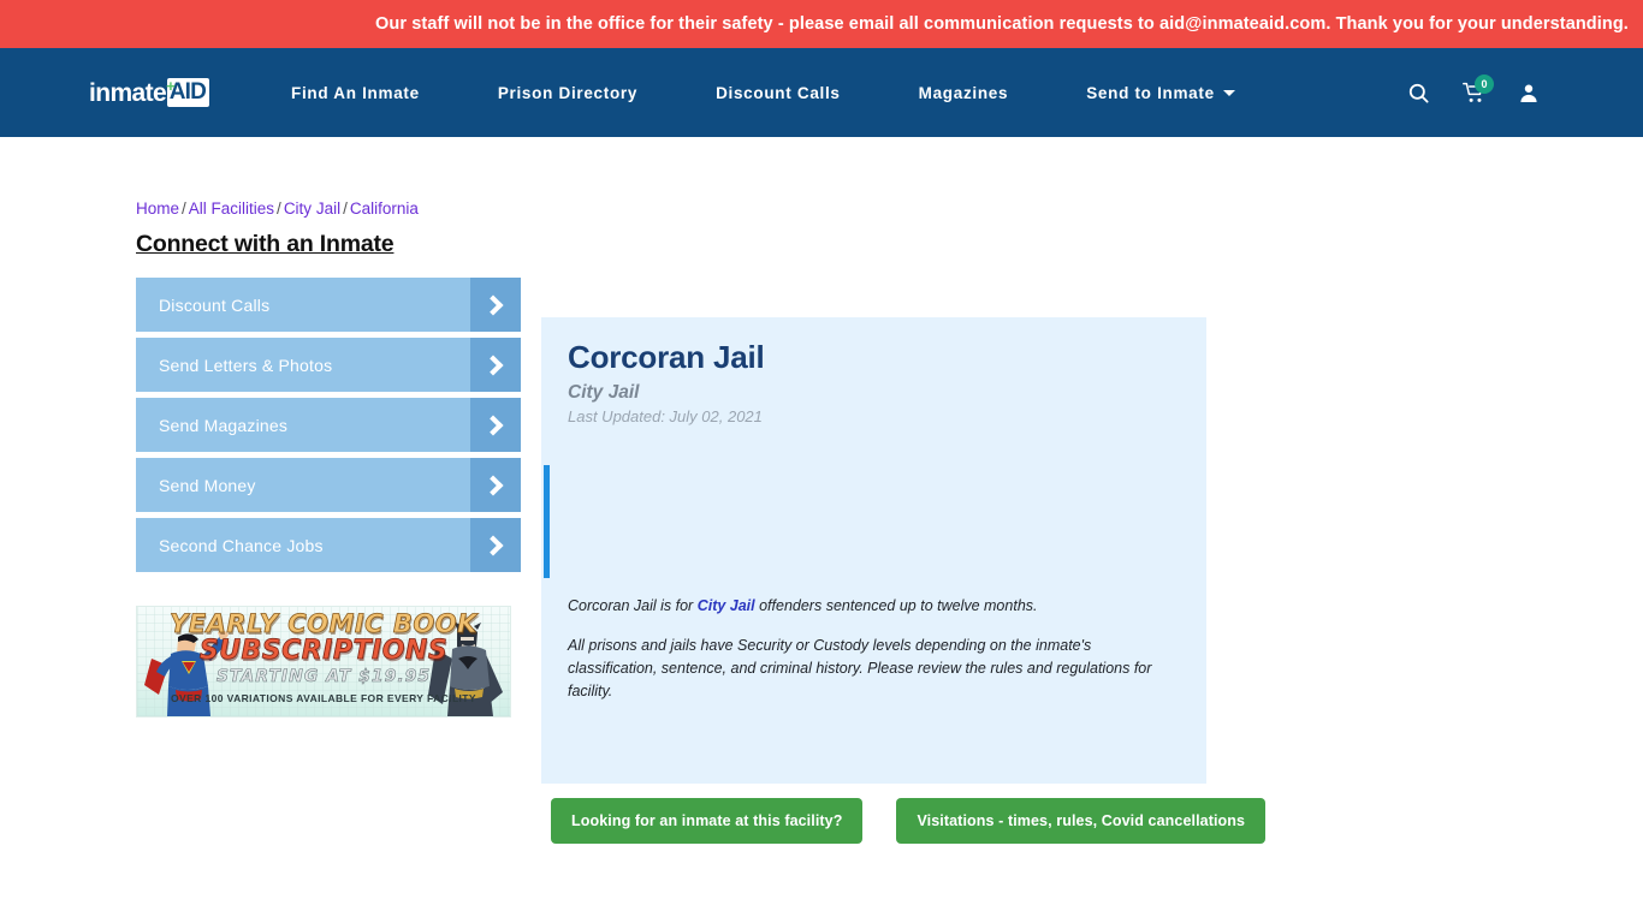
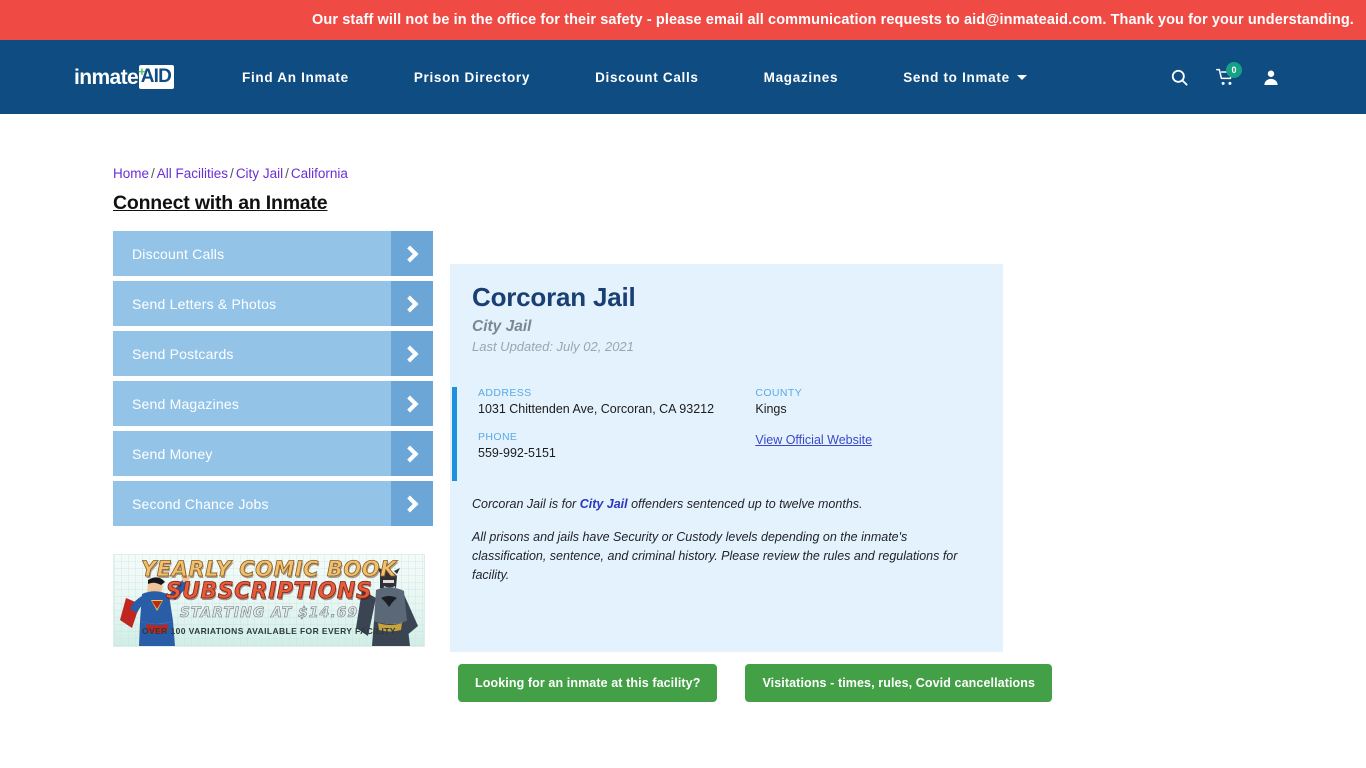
  Our staff will not be in the office for their safety - please email all communication requests to aid@inmateaid.com. Thank you for your understanding.
  inmate
  +
  AID
  Find An Inmate
  Prison Directory
  Discount Calls
  Magazines
  Send to Inmate
  0
  Home / All Facilities / City Jail / California
  Connect with an Inmate
  Discount Calls
  Send Letters & Photos
+ Send Postcards
  Send Magazines
  Send Money
  Second Chance Jobs
  YEARLY COMIC BOOK
  SUBSCRIPTIONS
- STARTING AT $19.95
+ STARTING AT $14.69
  OVER 100 VARIATIONS AVAILABLE FOR EVERY FACILITY
  Corcoran Jail
  City Jail
  Last Updated: July 02, 2021
+ ADDRESS
+ 1031 Chittenden Ave, Corcoran, CA 93212
+ PHONE
+ 559-992-5151
+ COUNTY
+ Kings
+ View Official Website
  Corcoran Jail is for City Jail offenders sentenced up to twelve months.
  All prisons and jails have Security or Custody levels depending on the inmate's classification, sentence, and criminal history. Please review the rules and regulations for facility.
  Looking for an inmate at this facility?
  Visitations - times, rules, Covid cancellations
